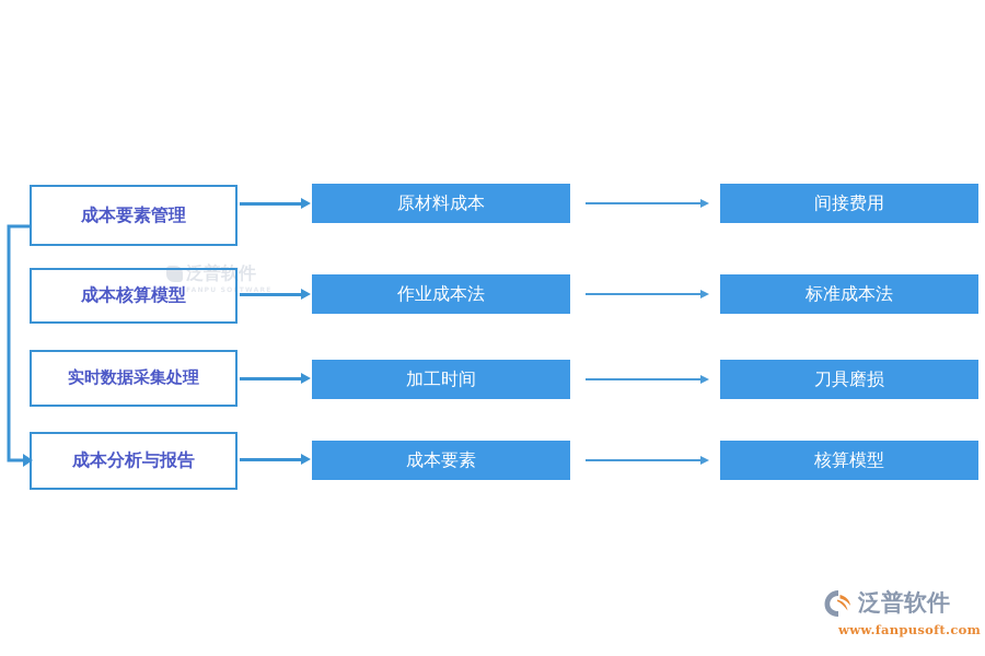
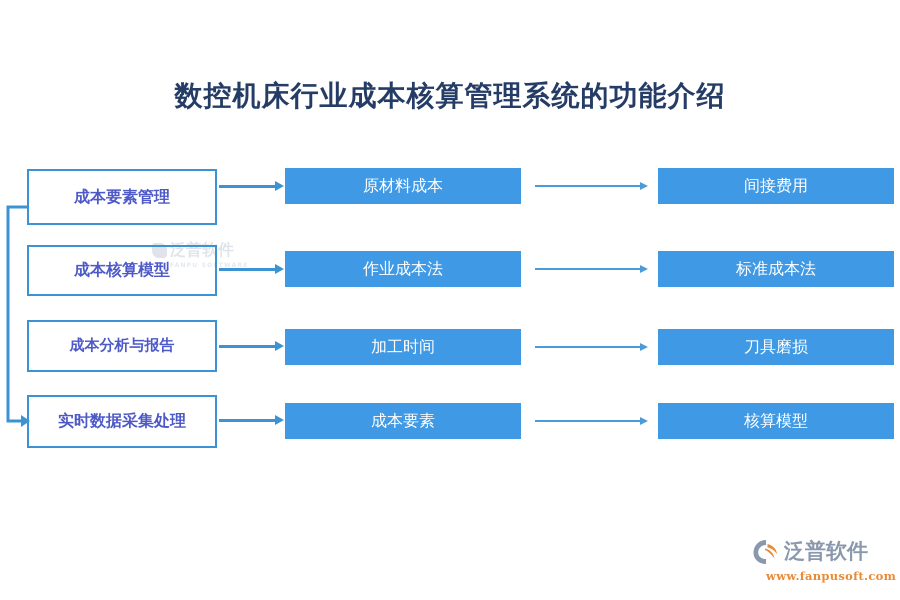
+ 数控机床行业成本核算管理系统的功能介绍
  泛普软件
  成本要素管理
  原材料成本
  间接费用
  成本核算模型
  作业成本法
  标准成本法
- 实时数据采集处理
+ 成本分析与报告
  加工时间
  刀具磨损
- 成本分析与报告
+ 实时数据采集处理
  成本要素
  核算模型
  泛普软件
  www.fanpusoft.com
